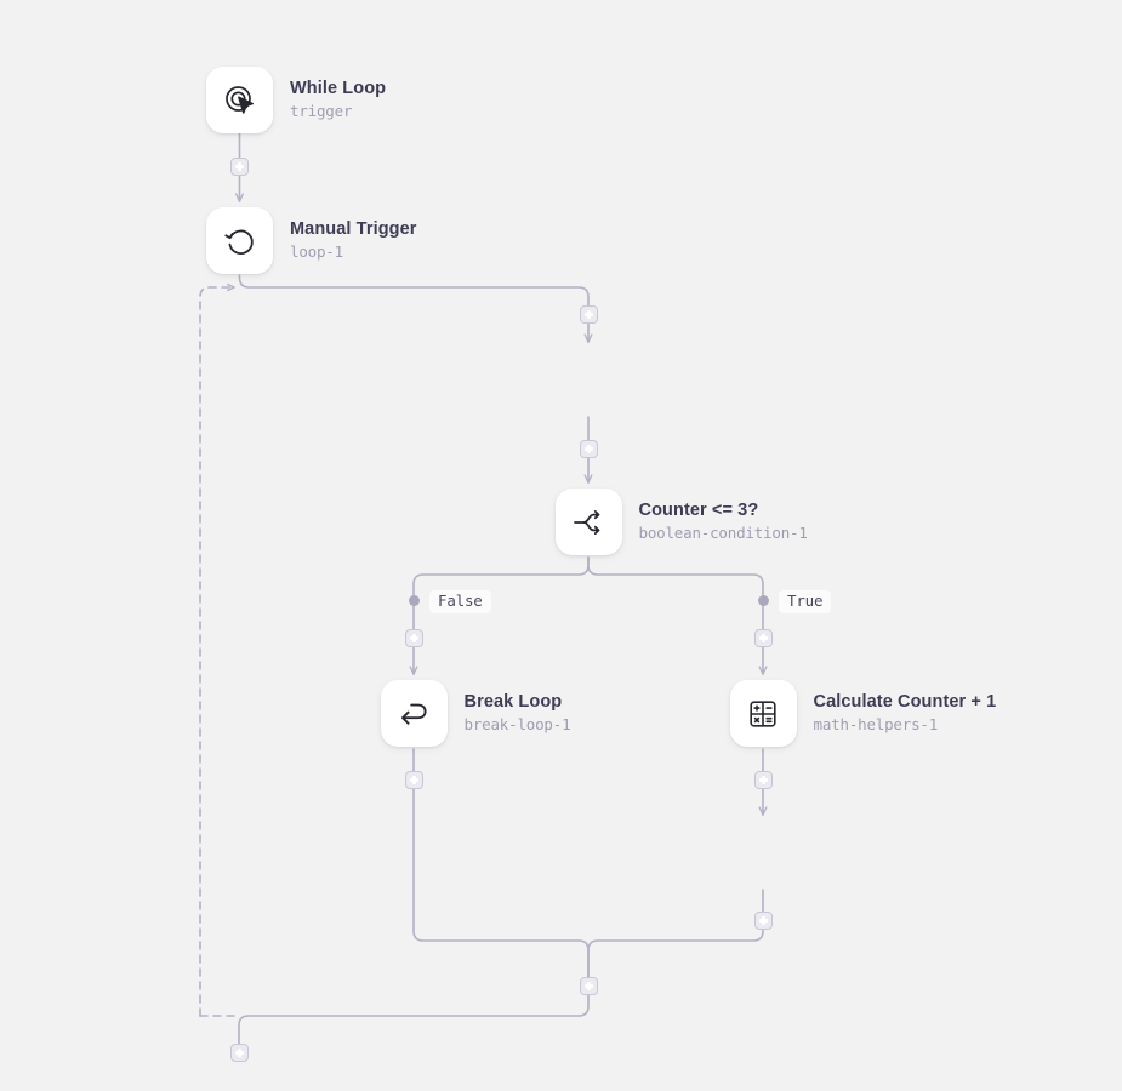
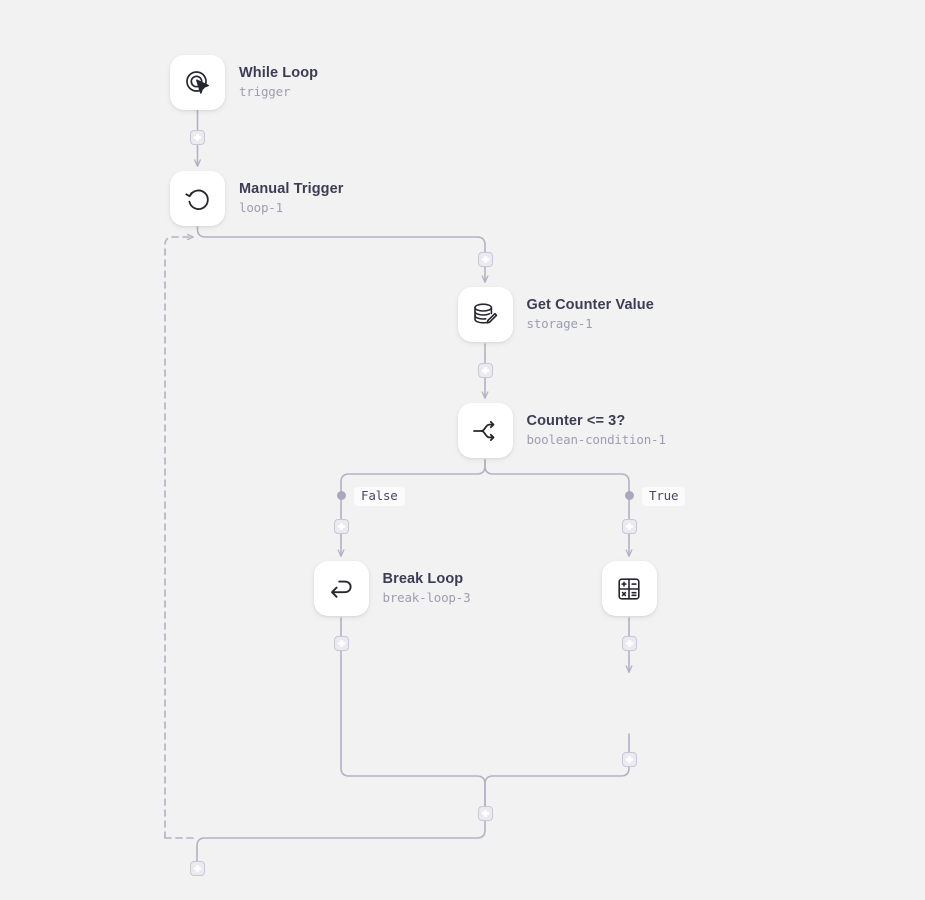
  False
  True
  While Loop
  trigger
  Manual Trigger
  loop-1
+ Get Counter Value
+ storage-1
  Counter <= 3?
  boolean-condition-1
  Break Loop
- break-loop-1
+ break-loop-3
- Calculate Counter + 1
- math-helpers-1
